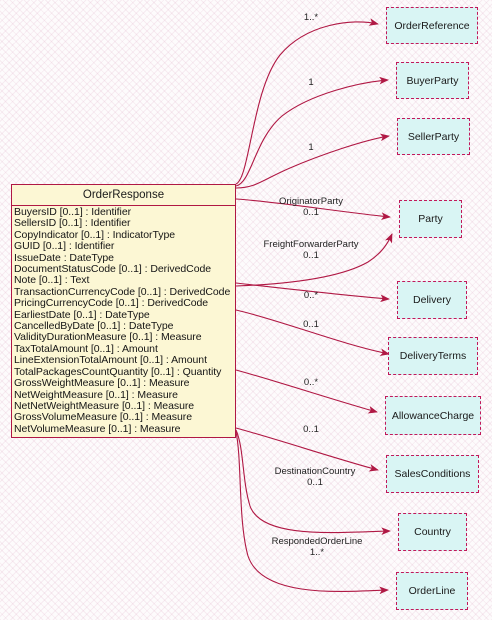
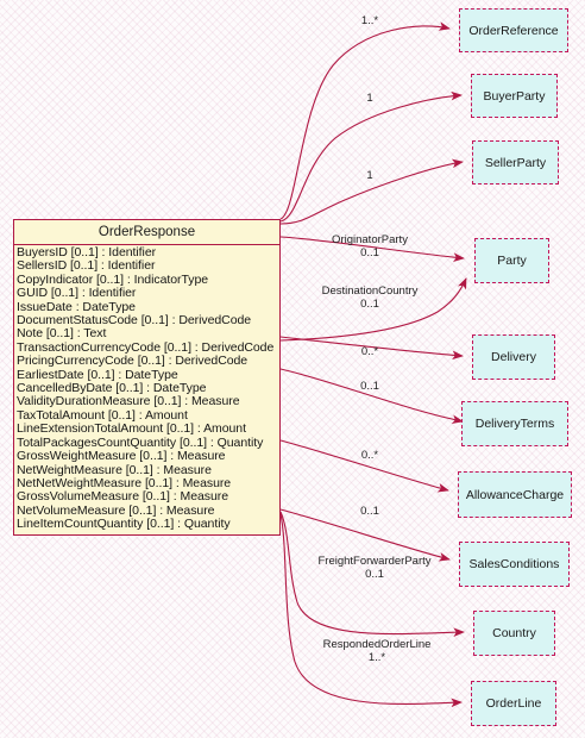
  OrderResponse
  BuyersID [0..1] : Identifier
  SellersID [0..1] : Identifier
  CopyIndicator [0..1] : IndicatorType
  GUID [0..1] : Identifier
  IssueDate : DateType
  DocumentStatusCode [0..1] : DerivedCode
  Note [0..1] : Text
  TransactionCurrencyCode [0..1] : DerivedCode
  PricingCurrencyCode [0..1] : DerivedCode
  EarliestDate [0..1] : DateType
  CancelledByDate [0..1] : DateType
  ValidityDurationMeasure [0..1] : Measure
  TaxTotalAmount [0..1] : Amount
  LineExtensionTotalAmount [0..1] : Amount
  TotalPackagesCountQuantity [0..1] : Quantity
  GrossWeightMeasure [0..1] : Measure
  NetWeightMeasure [0..1] : Measure
  NetNetWeightMeasure [0..1] : Measure
  GrossVolumeMeasure [0..1] : Measure
  NetVolumeMeasure [0..1] : Measure
+ LineItemCountQuantity [0..1] : Quantity
  OrderReference
  BuyerParty
  SellerParty
  Party
  Delivery
  DeliveryTerms
  AllowanceCharge
  SalesConditions
  Country
  OrderLine
  1..*
  1
  1
  OriginatorParty
  0..1
- FreightForwarderParty
+ DestinationCountry
  0..1
  0..*
  0..1
  0..*
  0..1
- DestinationCountry
+ FreightForwarderParty
  0..1
  RespondedOrderLine
  1..*
